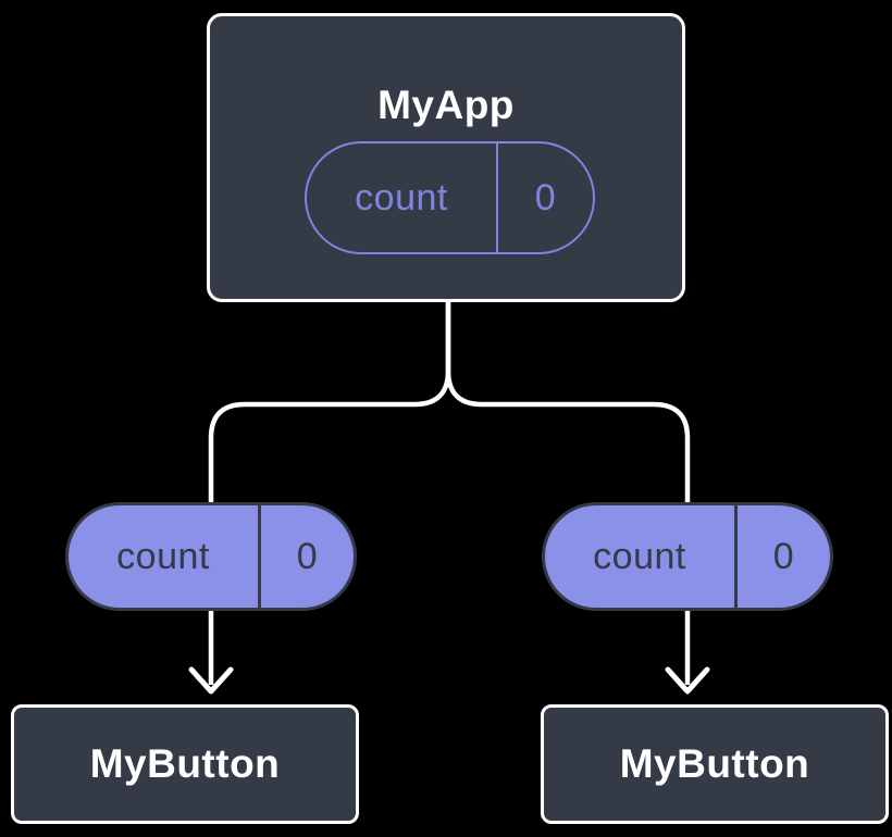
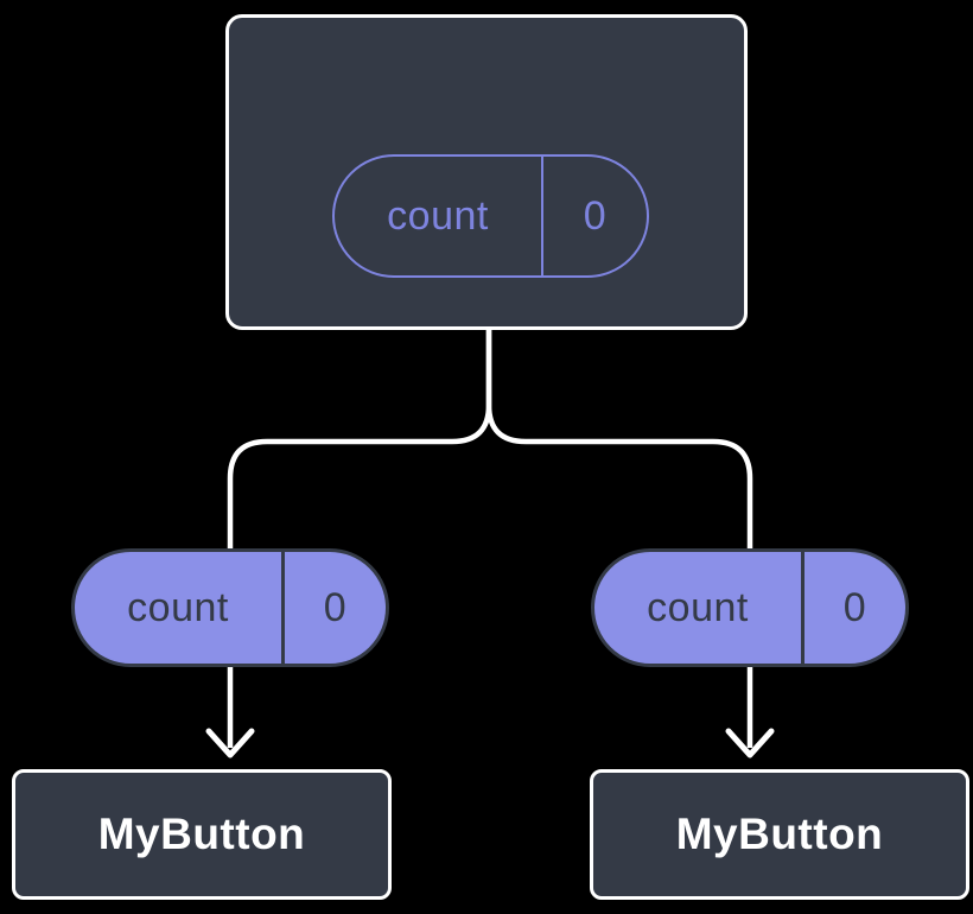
- MyApp
  count
  0
  count
  0
  count
  0
  MyButton
  MyButton
